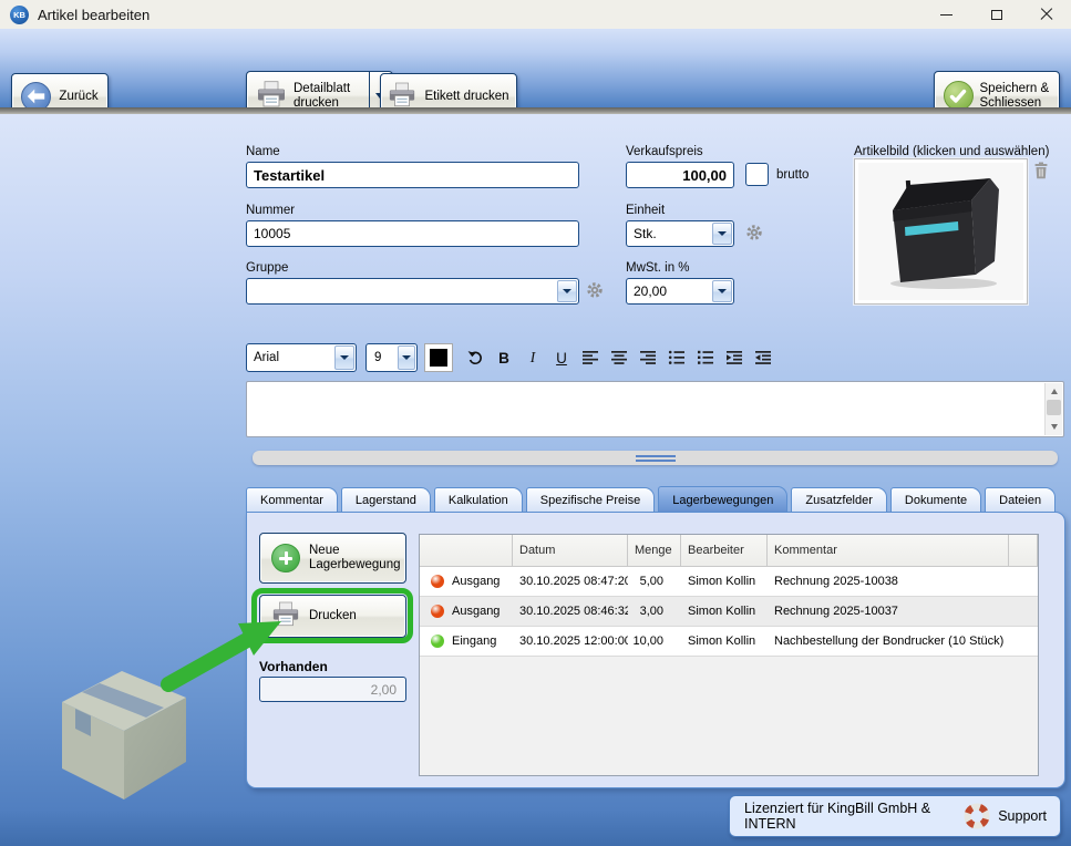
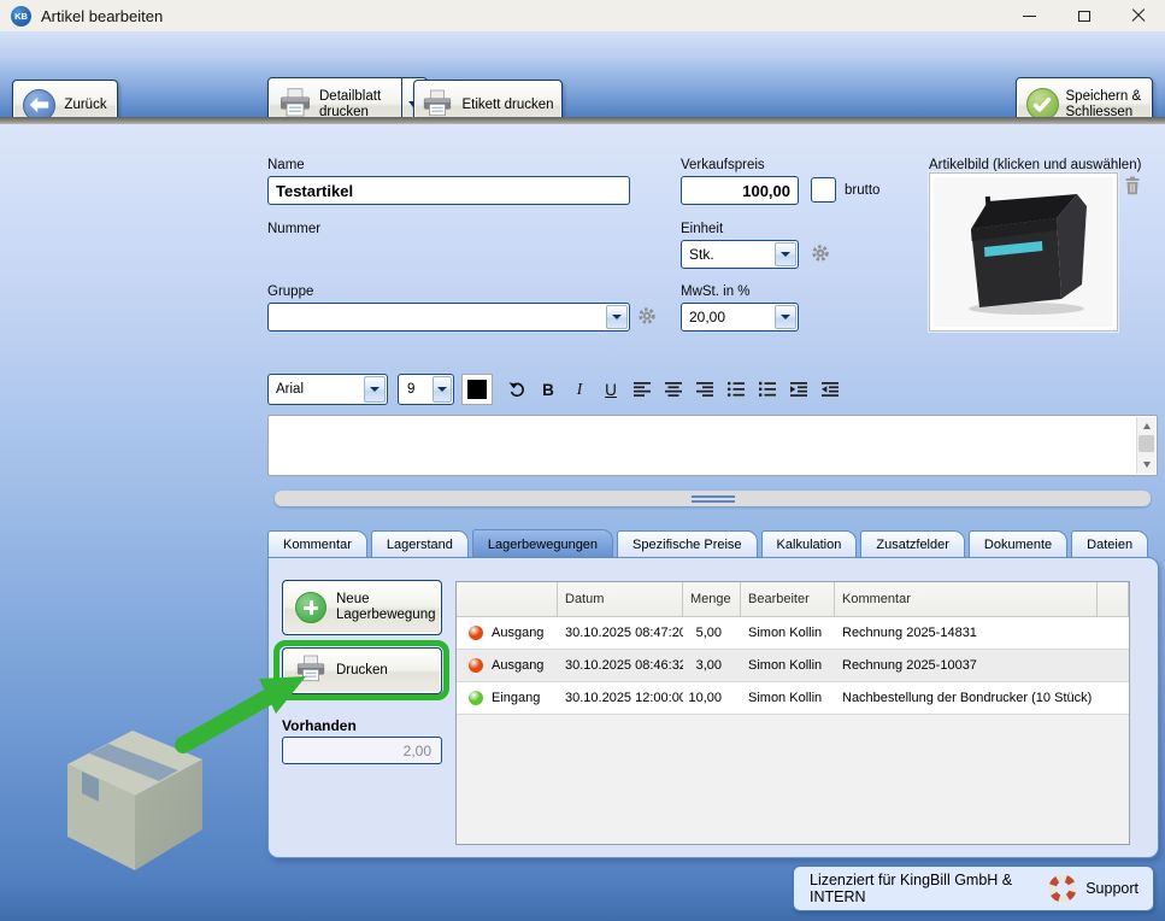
  KB
  Artikel bearbeiten
  Zurück
  Detailblatt drucken
  Etikett drucken
  Speichern & Schliessen
  Name
  Testartikel
  Nummer
- 10005
  Gruppe
  Verkaufspreis
  100,00
  brutto
  Einheit
  Stk.
  MwSt. in %
  20,00
  Artikelbild (klicken und auswählen)
  Arial
  9
  B
  I
  U
  Kommentar
  Lagerstand
- Kalkulation
+ Lagerbewegungen
  Spezifische Preise
- Lagerbewegungen
+ Kalkulation
  Zusatzfelder
  Dokumente
  Dateien
  Neue Lagerbewegung
  Drucken
  Vorhanden
  2,00
  Datum
  Menge
  Bearbeiter
  Kommentar
  Ausgang
  30.10.2025 08:47:20
  5,00
  Simon Kollin
- Rechnung 2025-10038
+ Rechnung 2025-14831
  Ausgang
  30.10.2025 08:46:32
  3,00
  Simon Kollin
  Rechnung 2025-10037
  Eingang
  30.10.2025 12:00:00
  10,00
  Simon Kollin
  Nachbestellung der Bondrucker (10 Stück)
  Lizenziert für KingBill GmbH & INTERN
  Support
